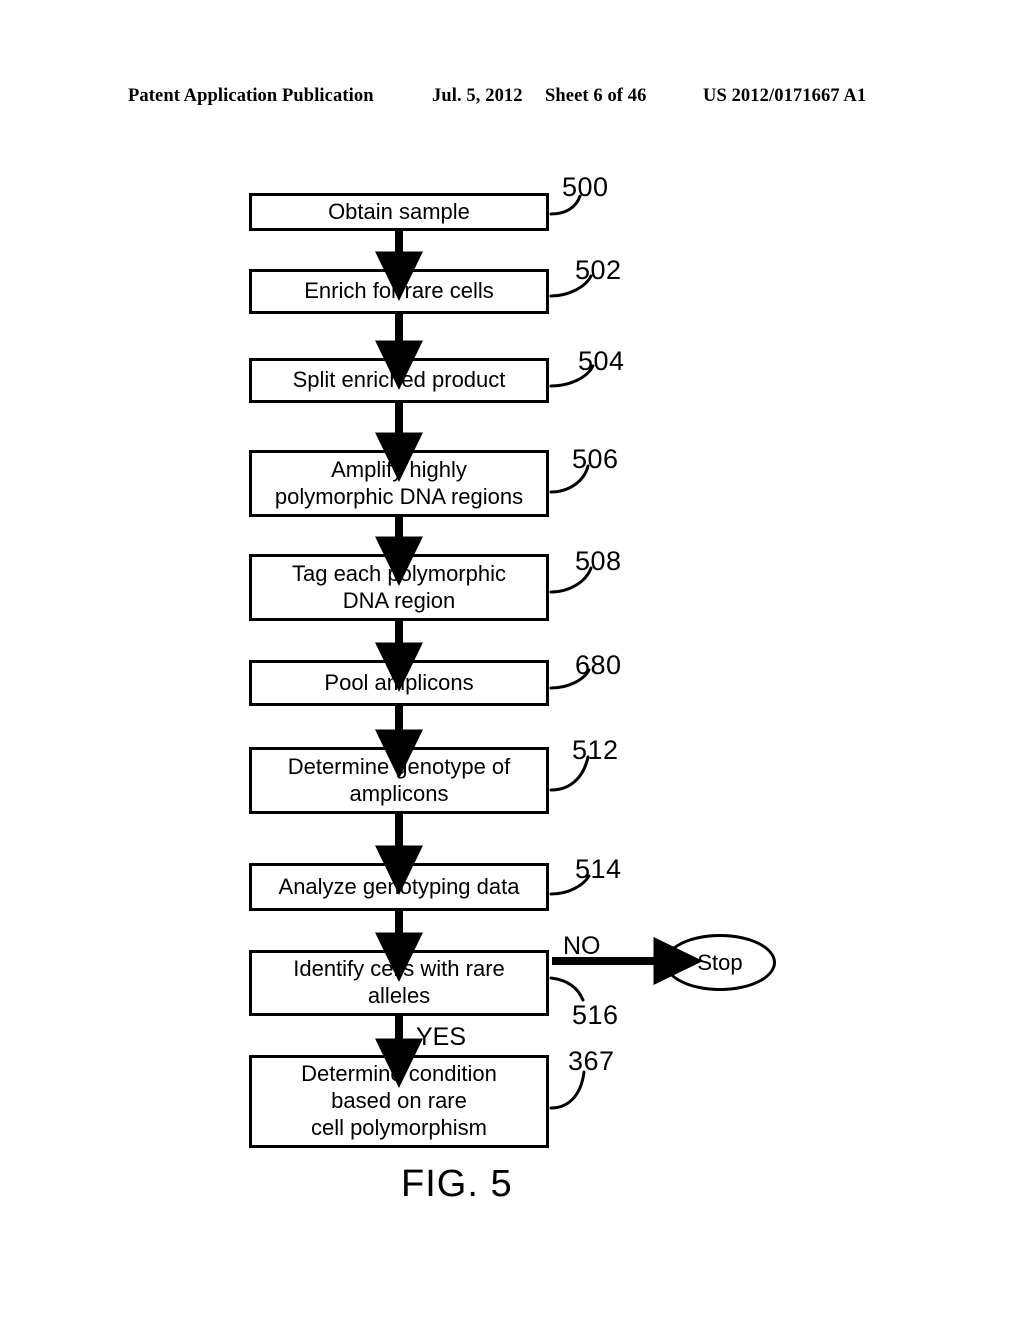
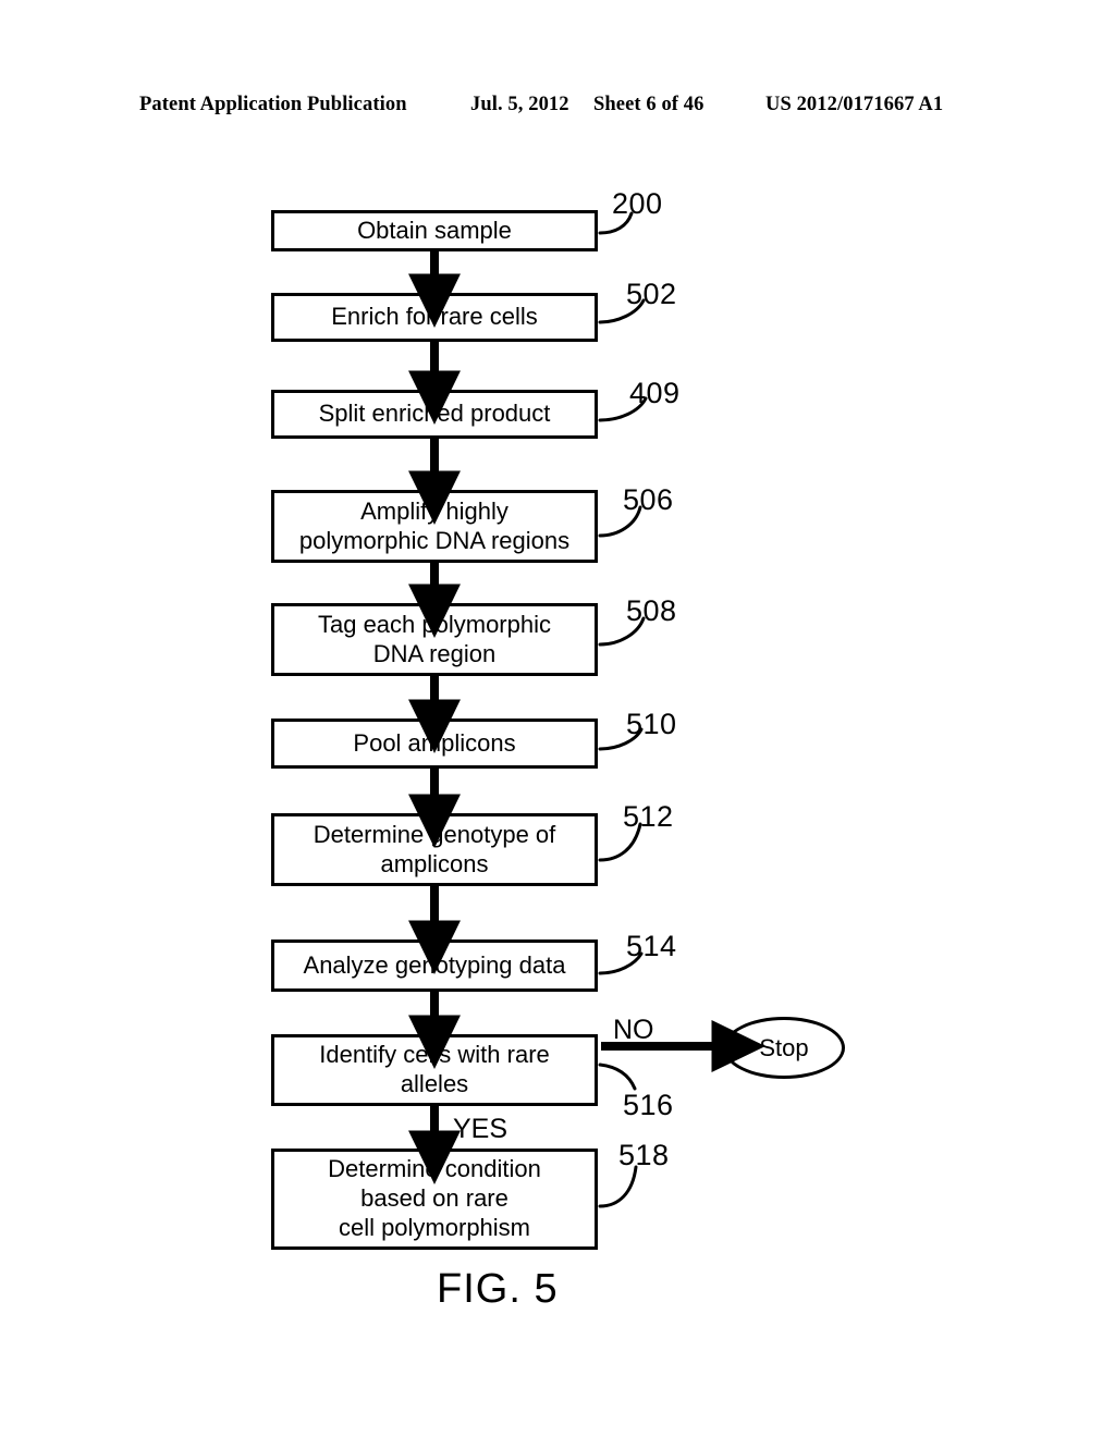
  Patent Application Publication
  Jul. 5, 2012
  Sheet 6 of 46
  US 2012/0171667 A1
  Obtain sample
- 500
+ 200
  Enrich for rare cells
  502
  Split enriched product
- 504
+ 409
  Amplify highly
  polymorphic DNA regions
  506
  Tag each polymorphic
  DNA region
  508
  Pool amplicons
- 680
+ 510
  Determine genotype of
  amplicons
  512
  Analyze genotyping data
  514
  Identify cells with rare
  alleles
  516
  Determine condition
  based on rare
  cell polymorphism
- 367
+ 518
  Stop
  NO
  YES
  FIG. 5
